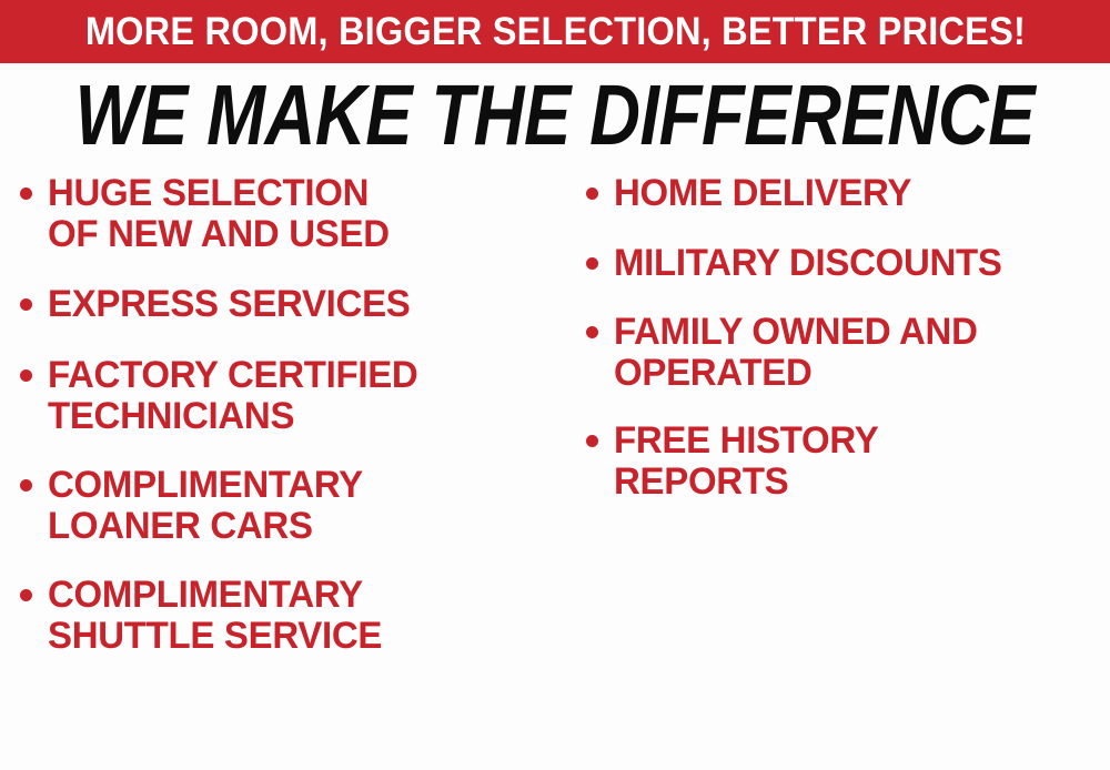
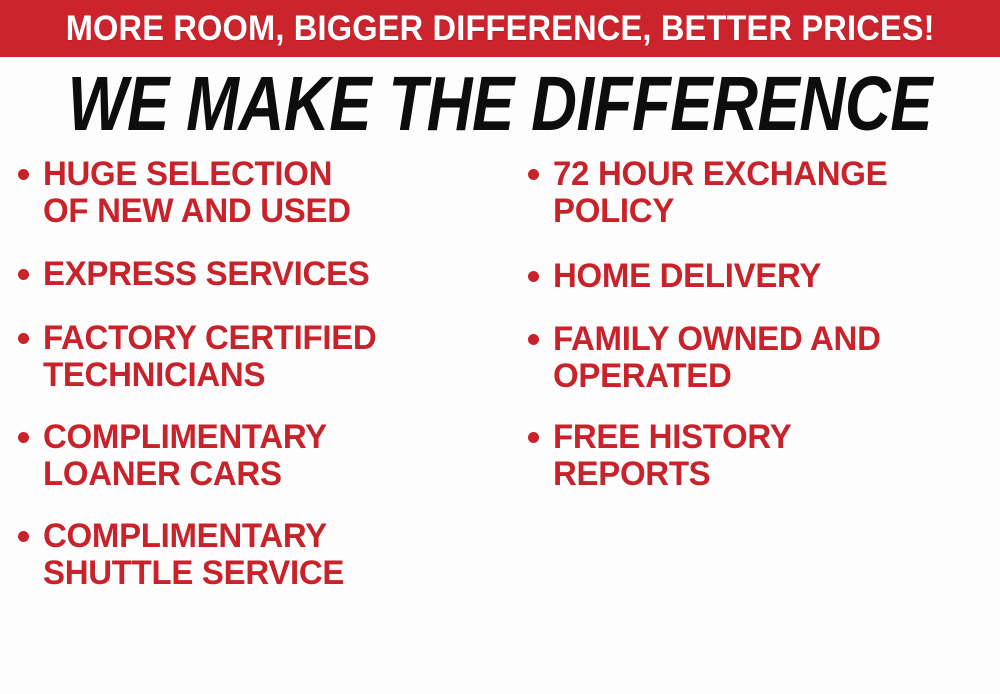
- MORE ROOM, BIGGER SELECTION, BETTER PRICES!
+ MORE ROOM, BIGGER DIFFERENCE, BETTER PRICES!
  WE MAKE THE DIFFERENCE
  HUGE SELECTION
  OF NEW AND USED
  EXPRESS SERVICES
  FACTORY CERTIFIED
  TECHNICIANS
  COMPLIMENTARY
  LOANER CARS
  COMPLIMENTARY
  SHUTTLE SERVICE
+ 72 HOUR EXCHANGE
+ POLICY
  HOME DELIVERY
- MILITARY DISCOUNTS
  FAMILY OWNED AND
  OPERATED
  FREE HISTORY
  REPORTS
